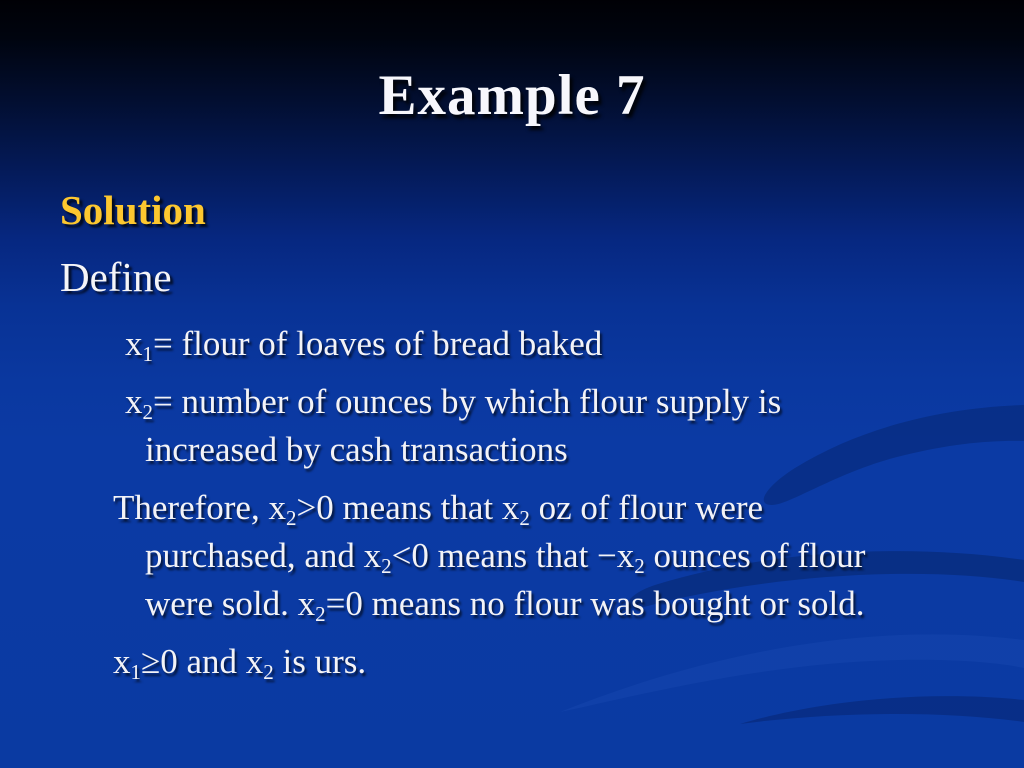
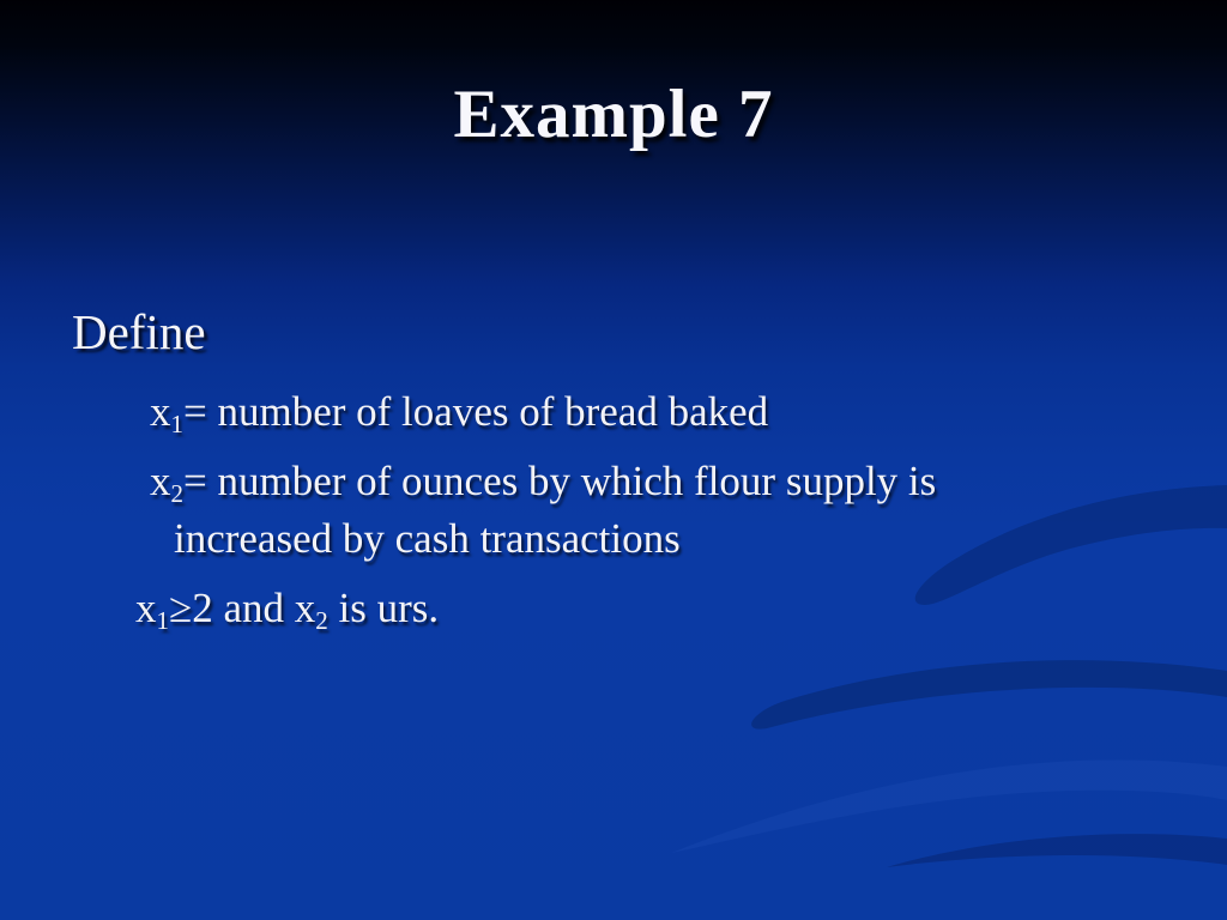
  Example 7
- Solution
  Define
- x1= flour of loaves of bread baked
+ x1= number of loaves of bread baked
  x2= number of ounces by which flour supply is
  increased by cash transactions
- Therefore, x2>0 means that x2 oz of flour were
- purchased, and x2<0 means that −x2 ounces of flour
- were sold. x2=0 means no flour was bought or sold.
- x1≥0 and x2 is urs.
+ x1≥2 and x2 is urs.
